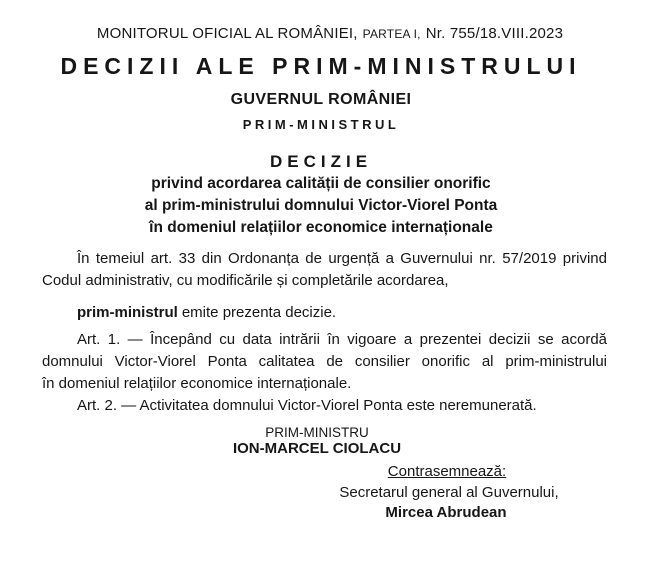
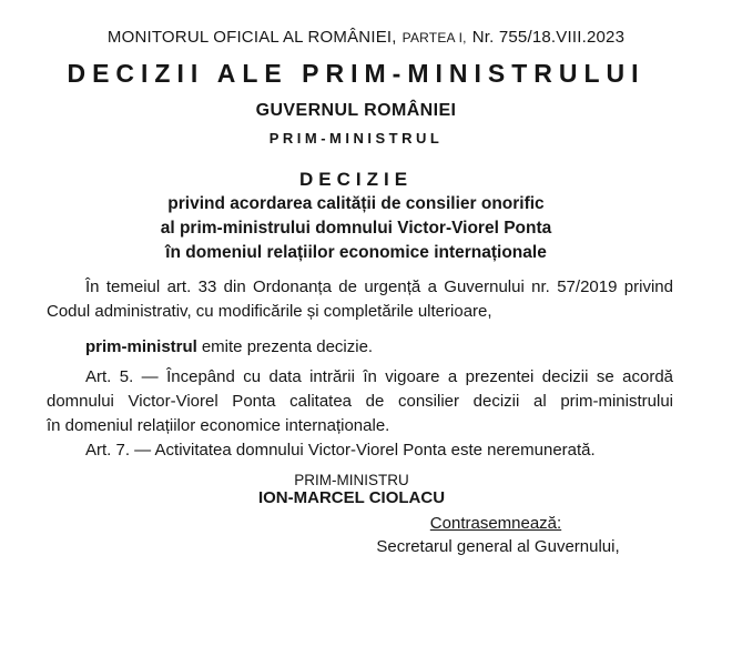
  MONITORUL OFICIAL AL ROMÂNIEI, PARTEA I, Nr. 755/18.VIII.2023
  DECIZII ALE PRIM-MINISTRULUI
  GUVERNUL ROMÂNIEI
  PRIM-MINISTRUL
  DECIZIE
  privind acordarea calității de consilier onorific
  al prim-ministrului domnului Victor-Viorel Ponta
  în domeniul relațiilor economice internaționale
  În temeiul art. 33 din Ordonanța de urgență a Guvernului nr. 57/2019 privind
- Codul administrativ, cu modificările și completările acordarea,
+ Codul administrativ, cu modificările și completările ulterioare,
  prim-ministrul emite prezenta decizie.
- Art. 1. — Începând cu data intrării în vigoare a prezentei decizii se acordă
+ Art. 5. — Începând cu data intrării în vigoare a prezentei decizii se acordă
- domnului Victor-Viorel Ponta calitatea de consilier onorific al prim-ministrului
+ domnului Victor-Viorel Ponta calitatea de consilier decizii al prim-ministrului
  în domeniul relațiilor economice internaționale.
- Art. 2. — Activitatea domnului Victor-Viorel Ponta este neremunerată.
+ Art. 7. — Activitatea domnului Victor-Viorel Ponta este neremunerată.
  PRIM-MINISTRU
  ION-MARCEL CIOLACU
  Contrasemnează:
  Secretarul general al Guvernului,
- Mircea Abrudean
